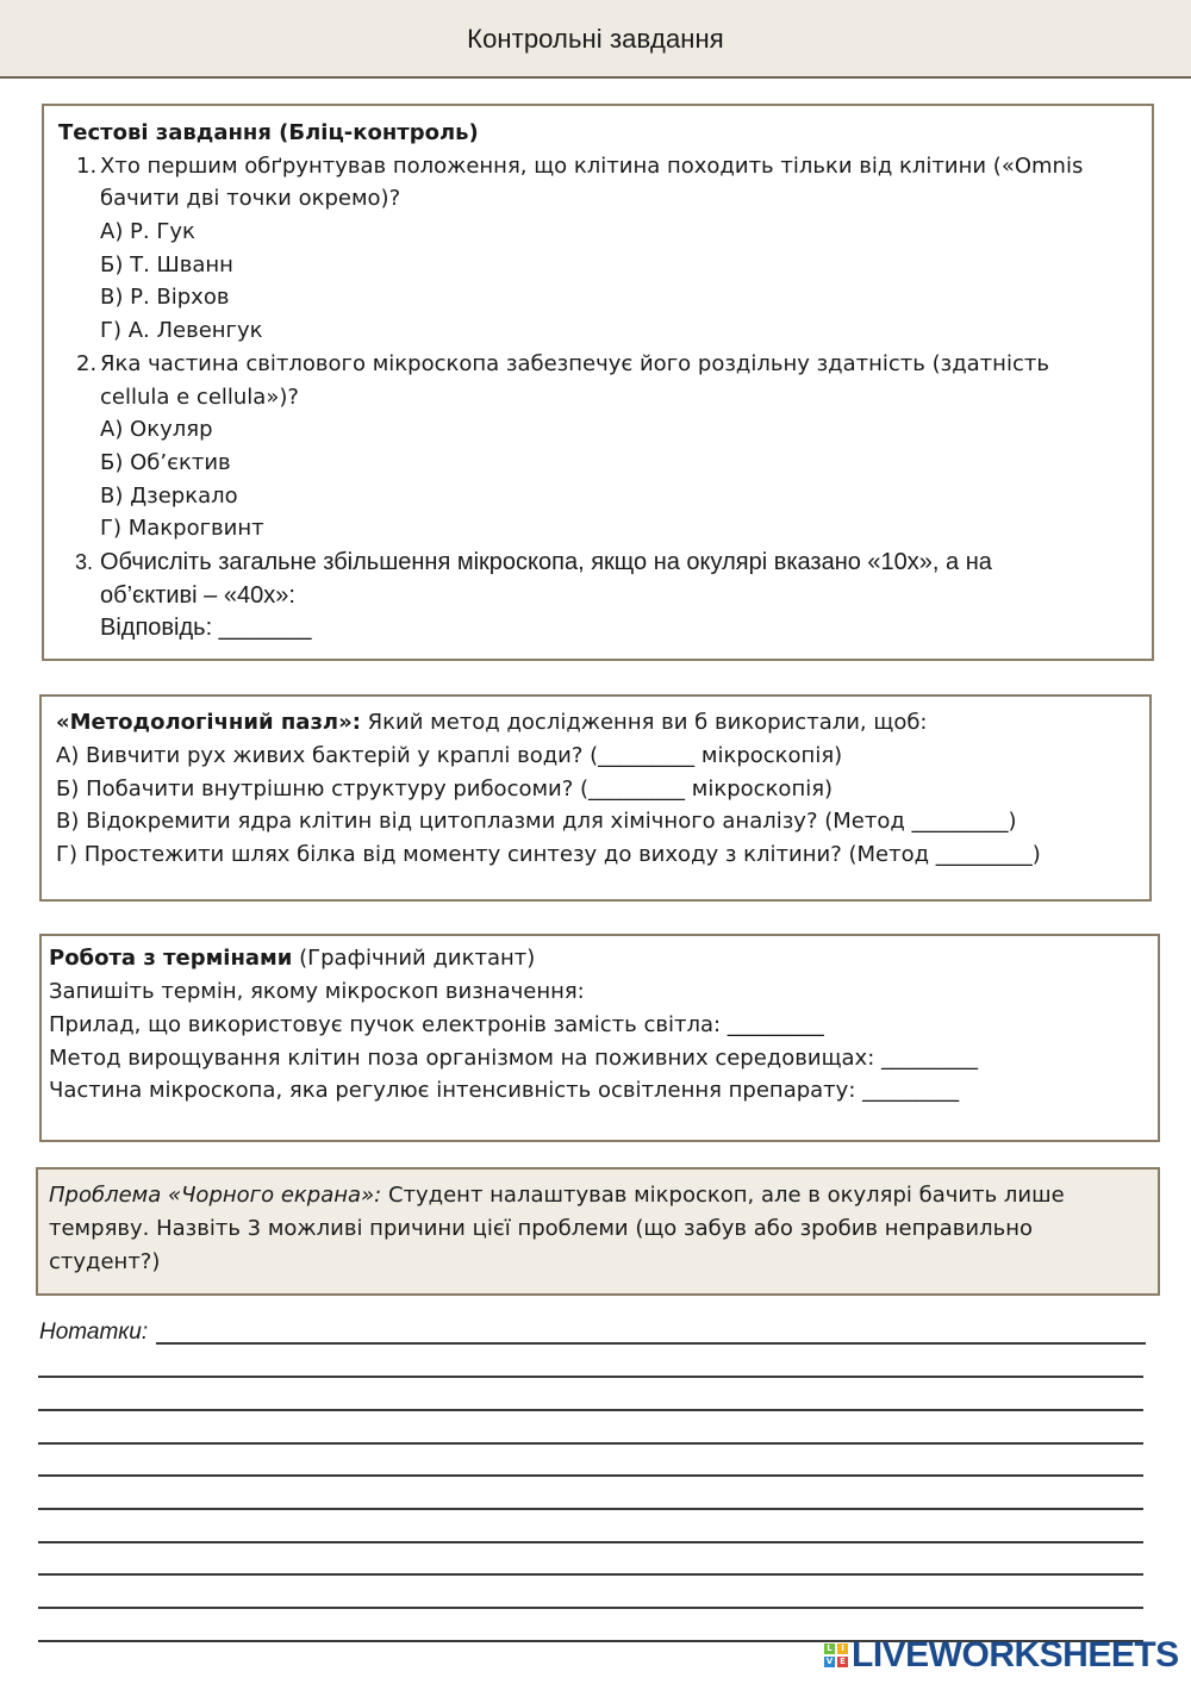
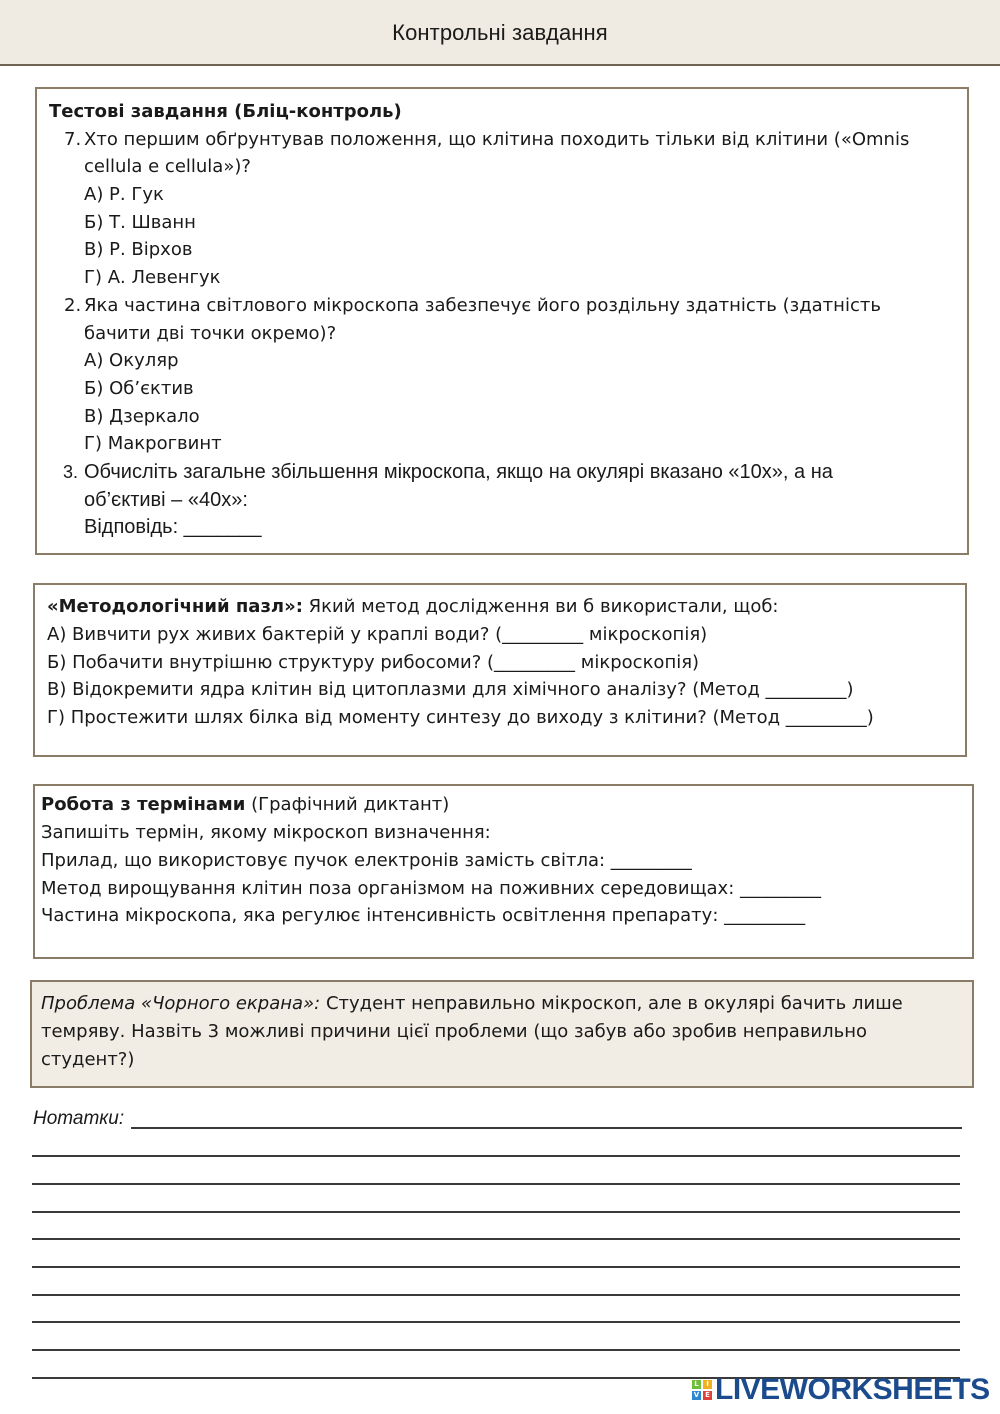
  Контрольні завдання
  Тестові завдання (Бліц-контроль)
- 1.
+ 7.
  Хто першим обґрунтував положення, що клітина походить тільки від клітини («Omnis
- бачити дві точки окремо)?
+ cellula e cellula»)?
  А) Р. Гук
  Б) Т. Шванн
  В) Р. Вірхов
  Г) А. Левенгук
  2.
  Яка частина світлового мікроскопа забезпечує його роздільну здатність (здатність
- cellula e cellula»)?
+ бачити дві точки окремо)?
  А) Окуляр
  Б) Об’єктив
  В) Дзеркало
  Г) Макрогвинт
  3.
  Обчисліть загальне збільшення мікроскопа, якщо на окулярі вказано «10х», а на
  об’єктиві – «40х»:
  Відповідь: _______
  «Методологічний пазл»: Який метод дослідження ви б використали, щоб:
  А) Вивчити рух живих бактерій у краплі води? (_________ мікроскопія)
  Б) Побачити внутрішню структуру рибосоми? (_________ мікроскопія)
  В) Відокремити ядра клітин від цитоплазми для хімічного аналізу? (Метод _________)
  Г) Простежити шлях білка від моменту синтезу до виходу з клітини? (Метод _________)
  Робота з термінами (Графічний диктант)
  Запишіть термін, якому мікроскоп визначення:
  Прилад, що використовує пучок електронів замість світла: _________
  Метод вирощування клітин поза організмом на поживних середовищах: _________
  Частина мікроскопа, яка регулює інтенсивність освітлення препарату: _________
- Проблема «Чорного екрана»: Студент налаштував мікроскоп, але в окулярі бачить лише
+ Проблема «Чорного екрана»: Студент неправильно мікроскоп, але в окулярі бачить лише
  темряву. Назвіть 3 можливі причини цієї проблеми (що забув або зробив неправильно
  студент?)
  Нотатки:
  L
  I
  V
  E
  LIVEWORKSHEETS
